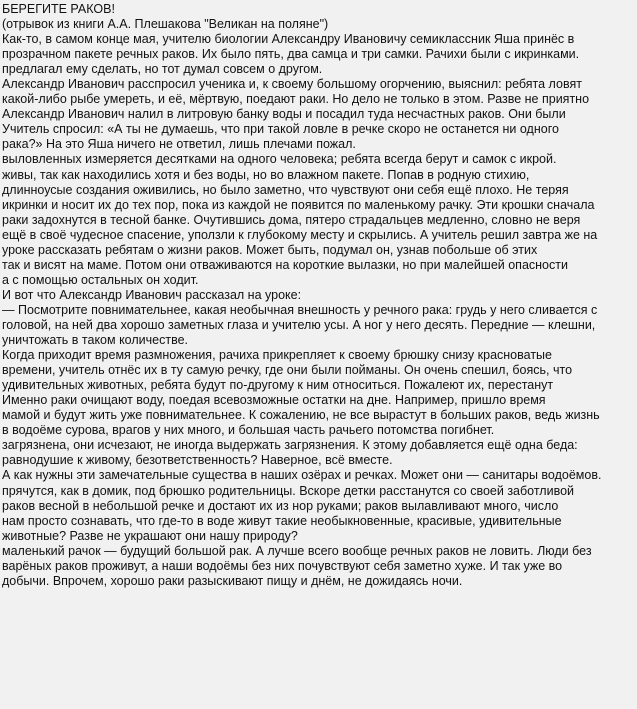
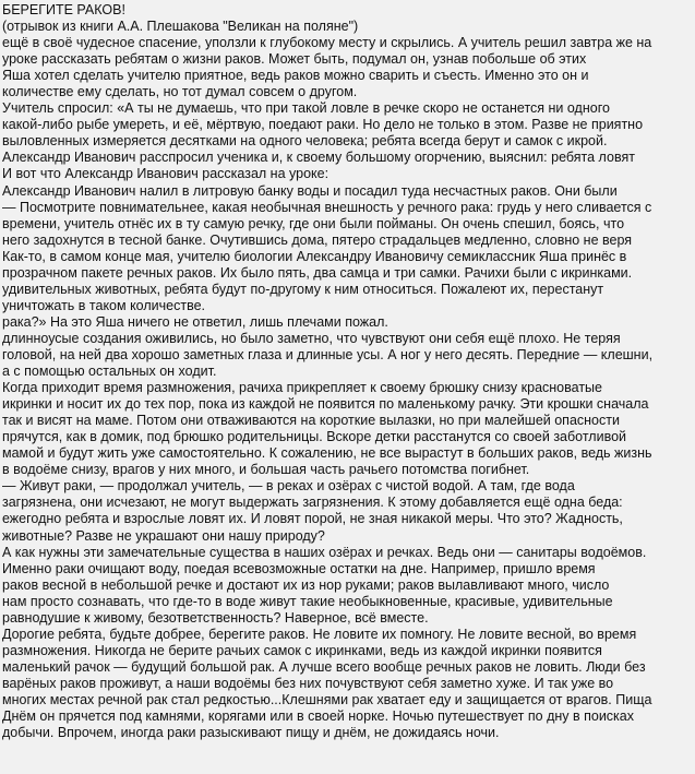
  БЕРЕГИТЕ РАКОВ!
  (отрывок из книги А.А. Плешакова "Великан на поляне")
- Как-то, в самом конце мая, учителю биологии Александру Ивановичу семиклассник Яша принёс в
+ ещё в своё чудесное спасение, уползли к глубокому месту и скрылись. А учитель решил завтра же на
- прозрачном пакете речных раков. Их было пять, два самца и три самки. Рачихи были с икринками.
+ уроке рассказать ребятам о жизни раков. Может быть, подумал он, узнав побольше об этих
+ Яша хотел сделать учителю приятное, ведь раков можно сварить и съесть. Именно это он и
- предлагал ему сделать, но тот думал совсем о другом.
+ количестве ему сделать, но тот думал совсем о другом.
- Александр Иванович расспросил ученика и, к своему большому огорчению, выяснил: ребята ловят
+ Учитель спросил: «А ты не думаешь, что при такой ловле в речке скоро не останется ни одного
  какой-либо рыбе умереть, и её, мёртвую, поедают раки. Но дело не только в этом. Разве не приятно
- Александр Иванович налил в литровую банку воды и посадил туда несчастных раков. Они были
+ выловленных измеряется десятками на одного человека; ребята всегда берут и самок с икрой.
- Учитель спросил: «А ты не думаешь, что при такой ловле в речке скоро не останется ни одного
+ Александр Иванович расспросил ученика и, к своему большому огорчению, выяснил: ребята ловят
- рака?» На это Яша ничего не ответил, лишь плечами пожал.
+ И вот что Александр Иванович рассказал на уроке:
- выловленных измеряется десятками на одного человека; ребята всегда берут и самок с икрой.
+ Александр Иванович налил в литровую банку воды и посадил туда несчастных раков. Они были
- живы, так как находились хотя и без воды, но во влажном пакете. Попав в родную стихию,
- длинноусые создания оживились, но было заметно, что чувствуют они себя ещё плохо. Не теряя
+ — Посмотрите повнимательнее, какая необычная внешность у речного рака: грудь у него сливается с
- икринки и носит их до тех пор, пока из каждой не появится по маленькому рачку. Эти крошки сначала
+ времени, учитель отнёс их в ту самую речку, где они были пойманы. Он очень спешил, боясь, что
- раки задохнутся в тесной банке. Очутившись дома, пятеро страдальцев медленно, словно не веря
+ него задохнутся в тесной банке. Очутившись дома, пятеро страдальцев медленно, словно не веря
- ещё в своё чудесное спасение, уползли к глубокому месту и скрылись. А учитель решил завтра же на
+ Как-то, в самом конце мая, учителю биологии Александру Ивановичу семиклассник Яша принёс в
- уроке рассказать ребятам о жизни раков. Может быть, подумал он, узнав побольше об этих
+ прозрачном пакете речных раков. Их было пять, два самца и три самки. Рачихи были с икринками.
- так и висят на маме. Потом они отваживаются на короткие вылазки, но при малейшей опасности
+ удивительных животных, ребята будут по-другому к ним относиться. Пожалеют их, перестанут
- а с помощью остальных он ходит.
+ уничтожать в таком количестве.
- И вот что Александр Иванович рассказал на уроке:
+ рака?» На это Яша ничего не ответил, лишь плечами пожал.
- — Посмотрите повнимательнее, какая необычная внешность у речного рака: грудь у него сливается с
+ длинноусые создания оживились, но было заметно, что чувствуют они себя ещё плохо. Не теряя
- головой, на ней два хорошо заметных глаза и учителю усы. А ног у него десять. Передние — клешни,
+ головой, на ней два хорошо заметных глаза и длинные усы. А ног у него десять. Передние — клешни,
- уничтожать в таком количестве.
+ а с помощью остальных он ходит.
  Когда приходит время размножения, рачиха прикрепляет к своему брюшку снизу красноватые
- времени, учитель отнёс их в ту самую речку, где они были пойманы. Он очень спешил, боясь, что
+ икринки и носит их до тех пор, пока из каждой не появится по маленькому рачку. Эти крошки сначала
- удивительных животных, ребята будут по-другому к ним относиться. Пожалеют их, перестанут
+ так и висят на маме. Потом они отваживаются на короткие вылазки, но при малейшей опасности
- Именно раки очищают воду, поедая всевозможные остатки на дне. Например, пришло время
+ прячутся, как в домик, под брюшко родительницы. Вскоре детки расстанутся со своей заботливой
- мамой и будут жить уже повнимательнее. К сожалению, не все вырастут в больших раков, ведь жизнь
+ мамой и будут жить уже самостоятельно. К сожалению, не все вырастут в больших раков, ведь жизнь
- в водоёме сурова, врагов у них много, и большая часть рачьего потомства погибнет.
+ в водоёме снизу, врагов у них много, и большая часть рачьего потомства погибнет.
+ — Живут раки, — продолжал учитель, — в реках и озёрах с чистой водой. А там, где вода
- загрязнена, они исчезают, не иногда выдержать загрязнения. К этому добавляется ещё одна беда:
+ загрязнена, они исчезают, не могут выдержать загрязнения. К этому добавляется ещё одна беда:
+ ежегодно ребята и взрослые ловят их. И ловят порой, не зная никакой меры. Что это? Жадность,
- равнодушие к живому, безответственность? Наверное, всё вместе.
+ животные? Разве не украшают они нашу природу?
- А как нужны эти замечательные существа в наших озёрах и речках. Может они — санитары водоёмов.
+ А как нужны эти замечательные существа в наших озёрах и речках. Ведь они — санитары водоёмов.
- прячутся, как в домик, под брюшко родительницы. Вскоре детки расстанутся со своей заботливой
+ Именно раки очищают воду, поедая всевозможные остатки на дне. Например, пришло время
  раков весной в небольшой речке и достают их из нор руками; раков вылавливают много, число
  нам просто сознавать, что где-то в воде живут такие необыкновенные, красивые, удивительные
- животные? Разве не украшают они нашу природу?
+ равнодушие к живому, безответственность? Наверное, всё вместе.
+ Дорогие ребята, будьте добрее, берегите раков. Не ловите их помногу. Не ловите весной, во время
+ размножения. Никогда не берите рачьих самок с икринками, ведь из каждой икринки появится
  маленький рачок — будущий большой рак. А лучше всего вообще речных раков не ловить. Люди без
  варёных раков проживут, а наши водоёмы без них почувствуют себя заметно хуже. И так уже во
+ многих местах речной рак стал редкостью...Клешнями рак хватает еду и защищается от врагов. Пища
+ Днём он прячется под камнями, корягами или в своей норке. Ночью путешествует по дну в поисках
- добычи. Впрочем, хорошо раки разыскивают пищу и днём, не дожидаясь ночи.
+ добычи. Впрочем, иногда раки разыскивают пищу и днём, не дожидаясь ночи.
